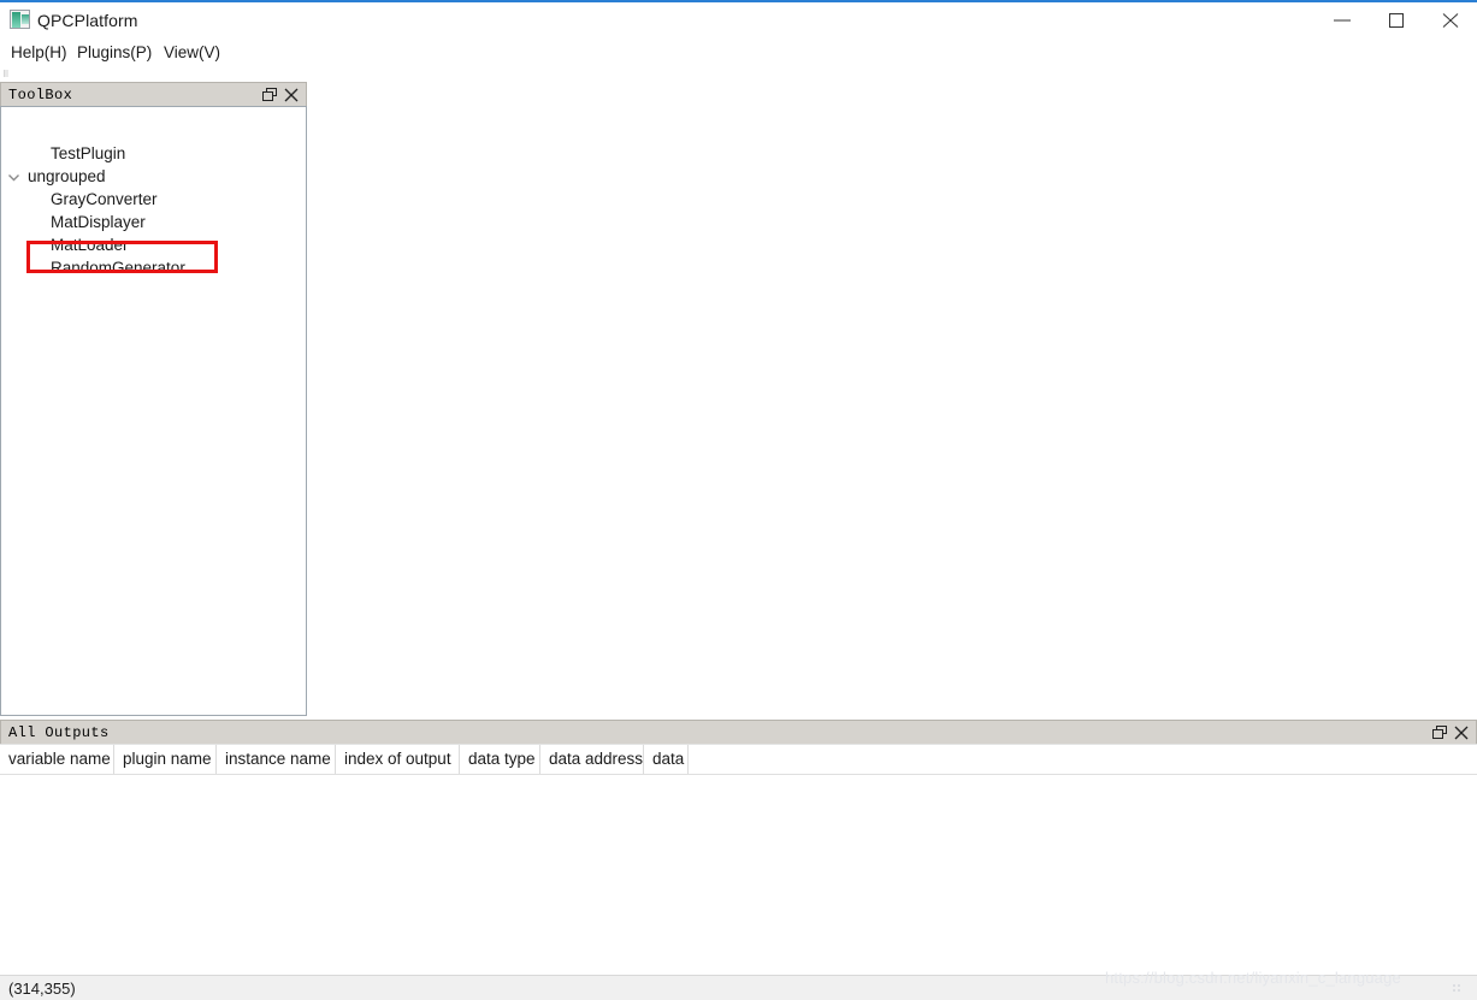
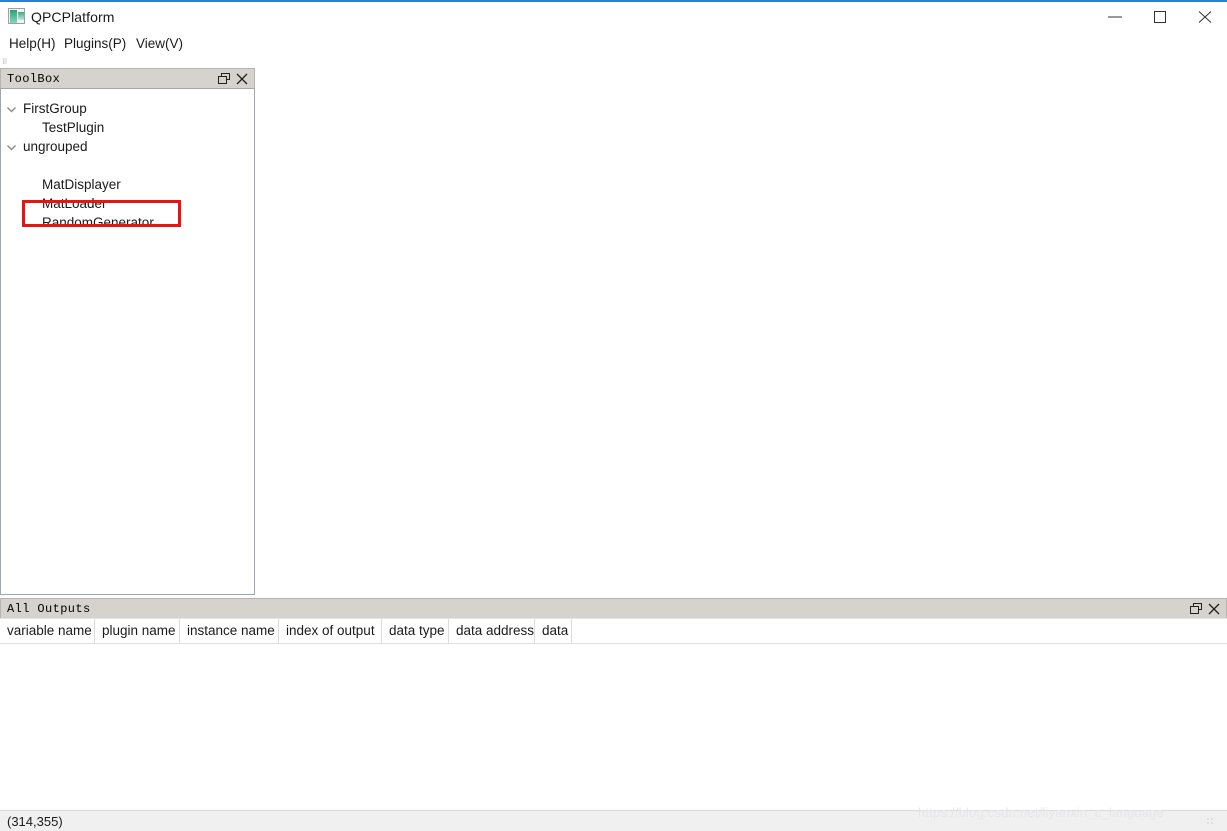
  QPCPlatform
  Help(H)
  Plugins(P)
  View(V)
  ToolBox
+ FirstGroup
  TestPlugin
  ungrouped
- GrayConverter
  MatDisplayer
  MatLoader
  RandomGenerator
  All Outputs
  variable name
  plugin name
  instance name
  index of output
  data type
  data address
  data
  (314,355)
  https://blog.csdn.net/liyanxin_c_language
